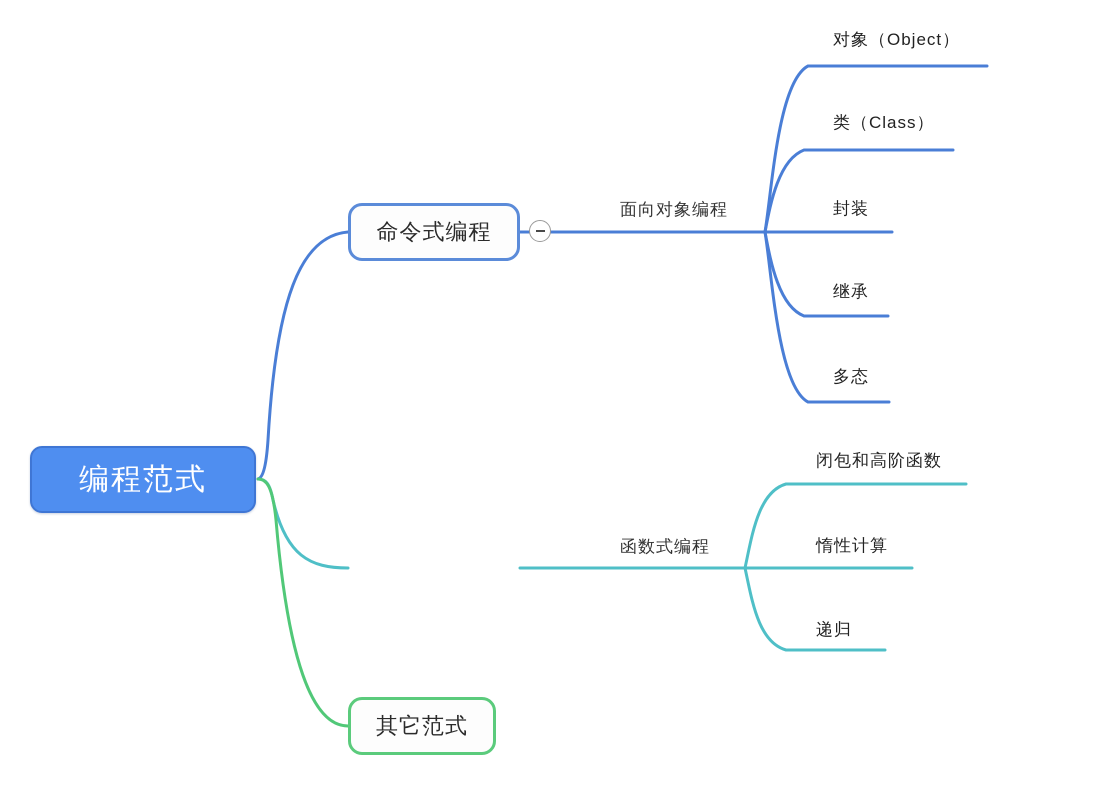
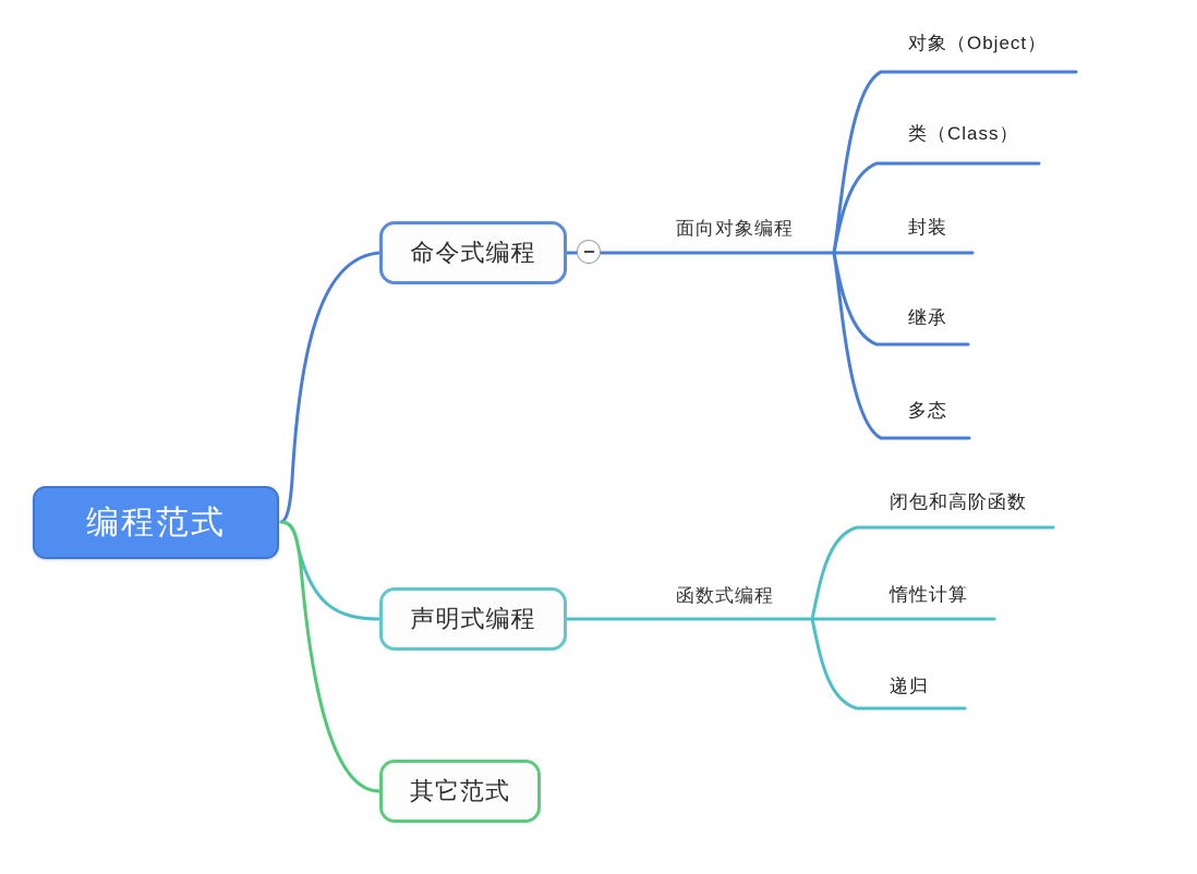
  编程范式
  命令式编程
+ 声明式编程
  其它范式
  面向对象编程
  函数式编程
  对象（Object）
  类（Class）
  封装
  继承
  多态
  闭包和高阶函数
  惰性计算
  递归
